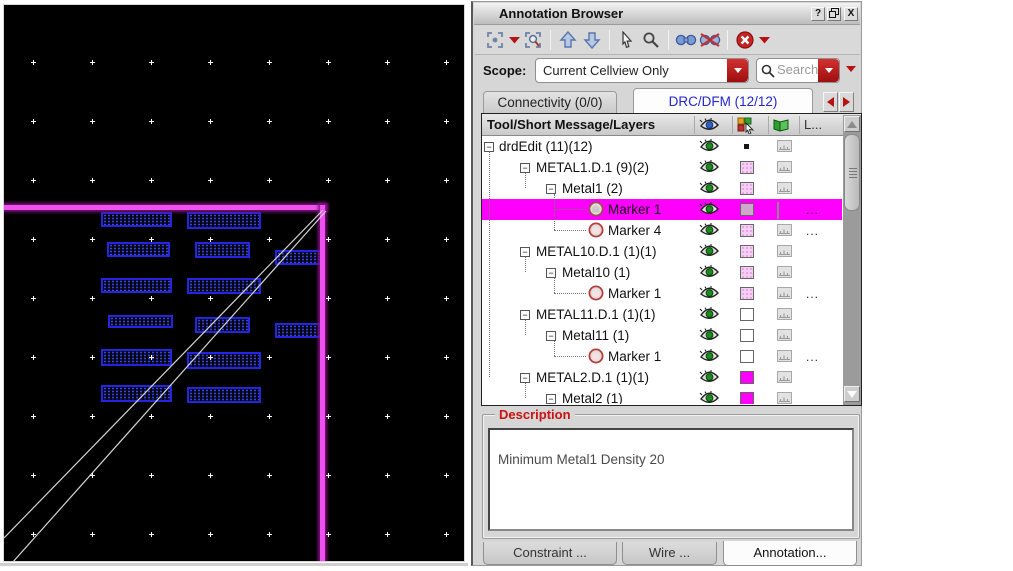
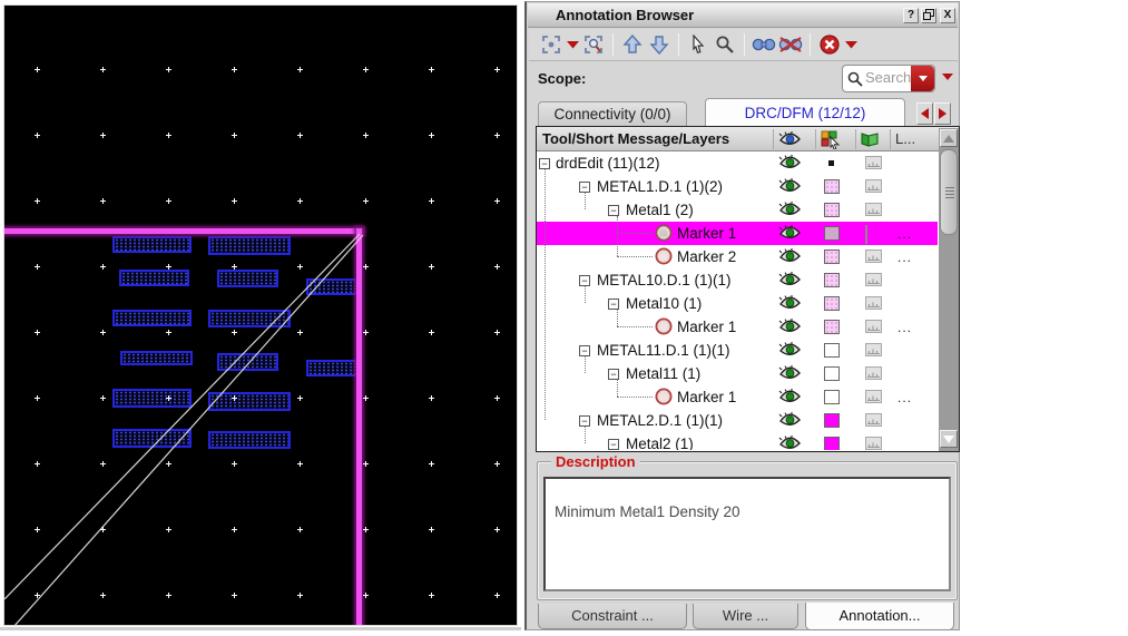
  Annotation Browser
  ?
  X
  Scope:
- Current Cellview Only
  Search
  Connectivity (0/0)
  DRC/DFM (12/12)
  Tool/Short Message/Layers
  L...
  −
  drdEdit (11)(12)
  −
- METAL1.D.1 (9)(2)
+ METAL1.D.1 (1)(2)
  −
  Metal1 (2)
  Marker 1
  ...
- Marker 4
+ Marker 2
  ...
  −
  METAL10.D.1 (1)(1)
  −
  Metal10 (1)
  Marker 1
  ...
  −
  METAL11.D.1 (1)(1)
  −
  Metal11 (1)
  Marker 1
  ...
  −
  METAL2.D.1 (1)(1)
  −
  Metal2 (1)
  Description
  Minimum Metal1 Density 20
  Constraint ...
  Wire ...
  Annotation...
